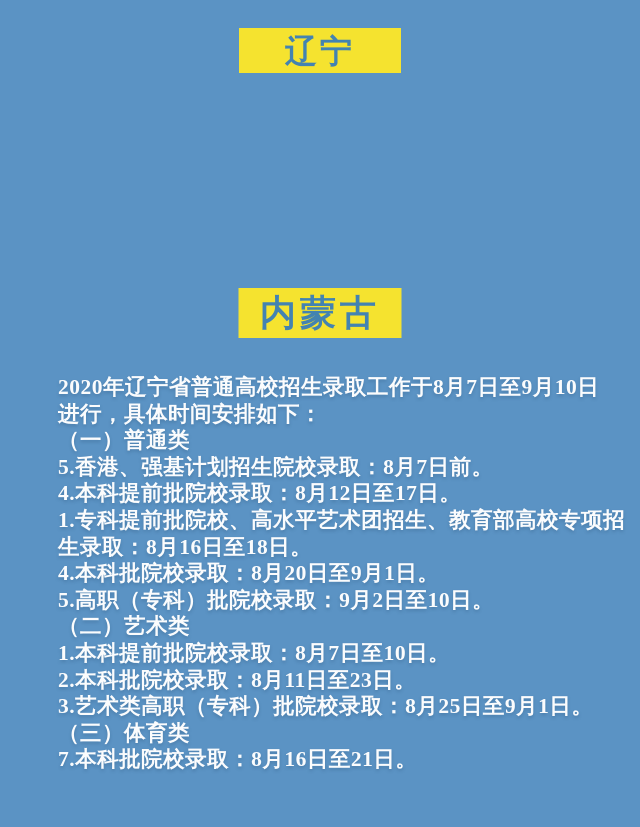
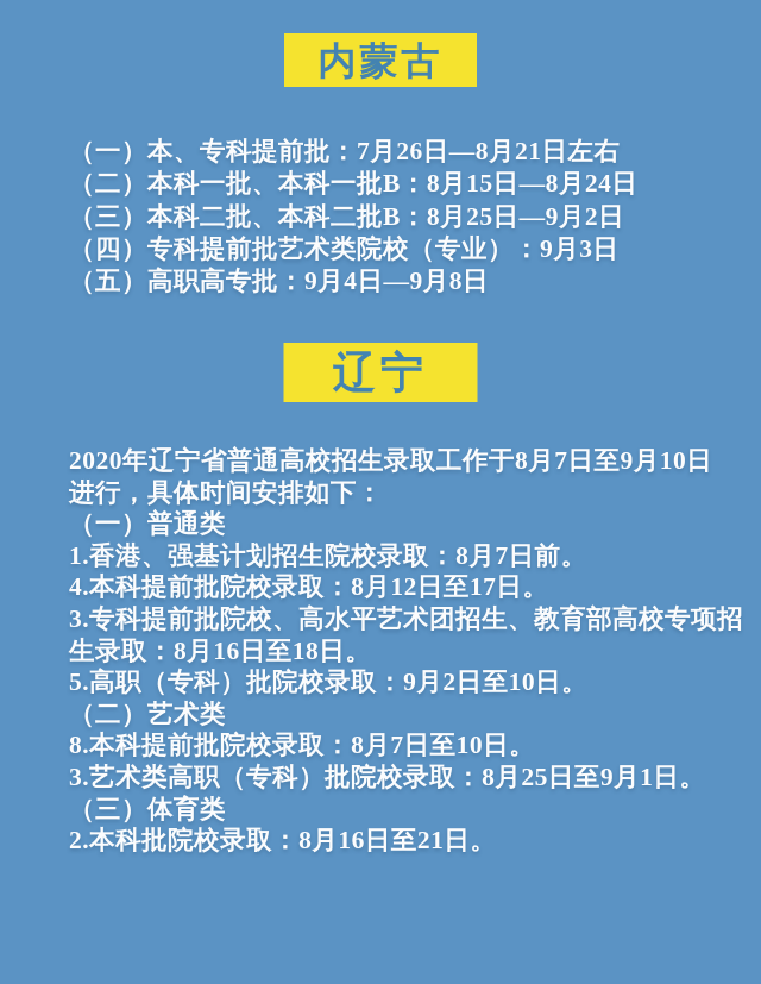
- 辽宁
+ 内蒙古
+ （一）本、专科提前批：7月26日—8月21日左右
+ （二）本科一批、本科一批B：8月15日—8月24日
+ （三）本科二批、本科二批B：8月25日—9月2日
+ （四）专科提前批艺术类院校（专业）：9月3日
+ （五）高职高专批：9月4日—9月8日
- 内蒙古
+ 辽宁
  2020年辽宁省普通高校招生录取工作于8月7日至9月10日
  进行，具体时间安排如下：
  （一）普通类
- 5.香港、强基计划招生院校录取：8月7日前。
+ 1.香港、强基计划招生院校录取：8月7日前。
  4.本科提前批院校录取：8月12日至17日。
- 1.专科提前批院校、高水平艺术团招生、教育部高校专项招
+ 3.专科提前批院校、高水平艺术团招生、教育部高校专项招
  生录取：8月16日至18日。
- 4.本科批院校录取：8月20日至9月1日。
  5.高职（专科）批院校录取：9月2日至10日。
  （二）艺术类
- 1.本科提前批院校录取：8月7日至10日。
+ 8.本科提前批院校录取：8月7日至10日。
- 2.本科批院校录取：8月11日至23日。
  3.艺术类高职（专科）批院校录取：8月25日至9月1日。
  （三）体育类
- 7.本科批院校录取：8月16日至21日。
+ 2.本科批院校录取：8月16日至21日。
